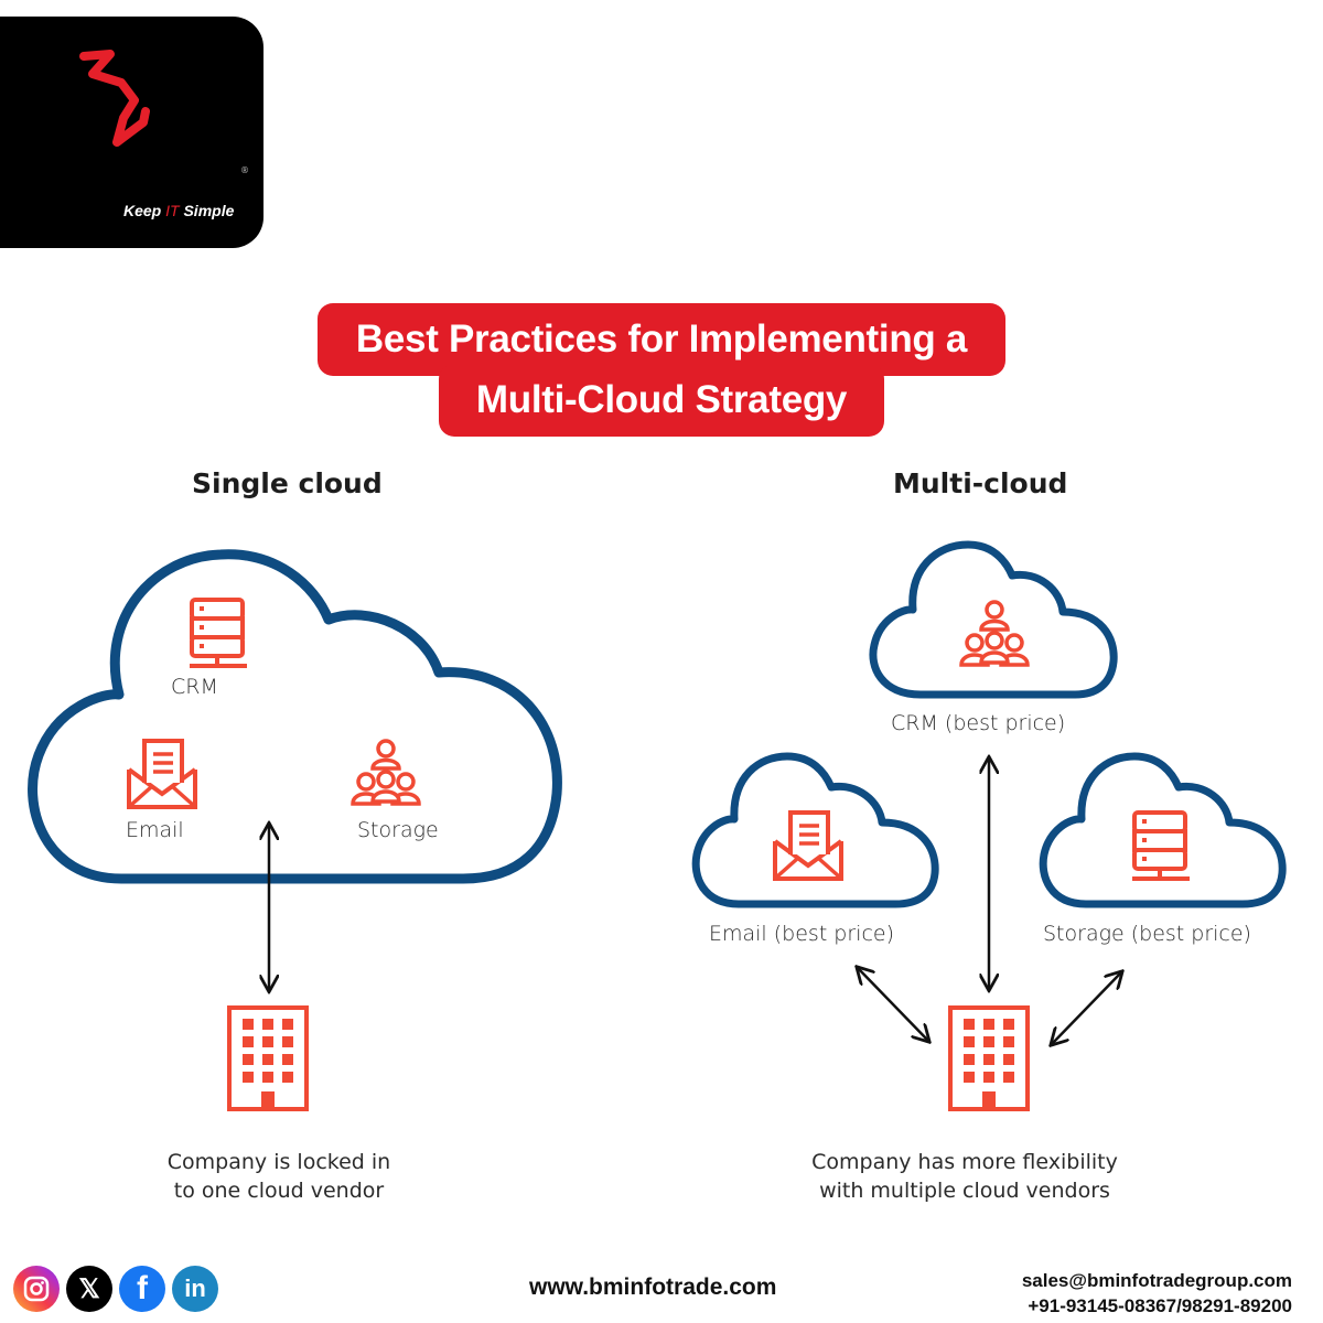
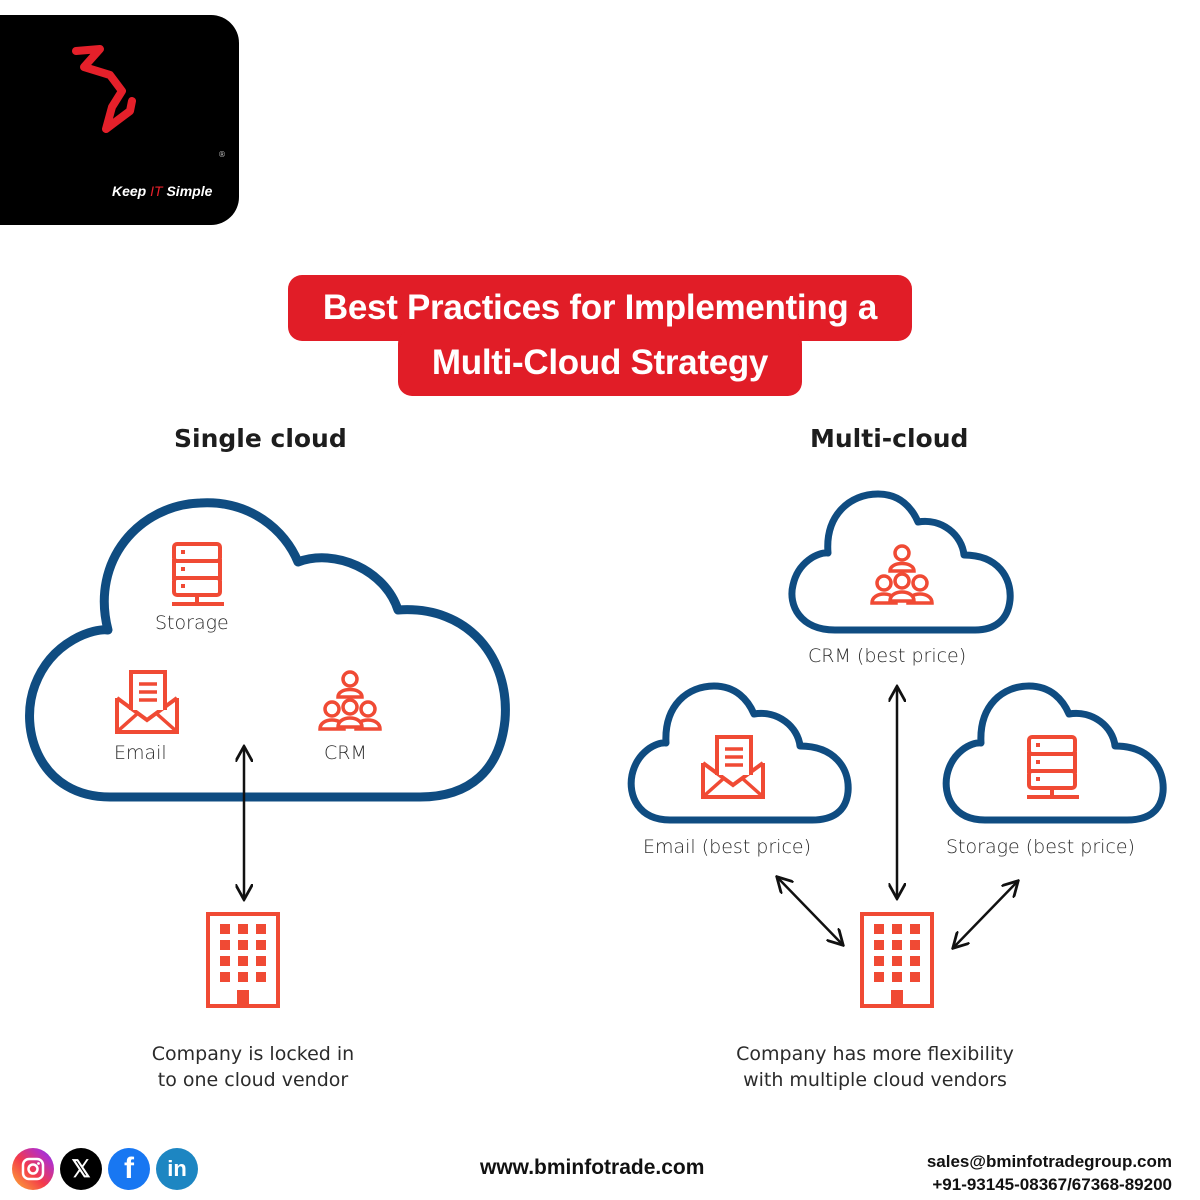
  ®
  Keep IT Simple
  Best Practices for Implementing a
  Multi-Cloud Strategy
  Single cloud
  Multi-cloud
- CRM
+ Storage
  Email
- Storage
+ CRM
  Company is locked in
  to one cloud vendor
  CRM (best price)
  Email (best price)
  Storage (best price)
  Company has more flexibility
  with multiple cloud vendors
  𝕏
  f
  in
  www.bminfotrade.com
  sales@bminfotradegroup.com
- +91-93145-08367/98291-89200
+ +91-93145-08367/67368-89200
